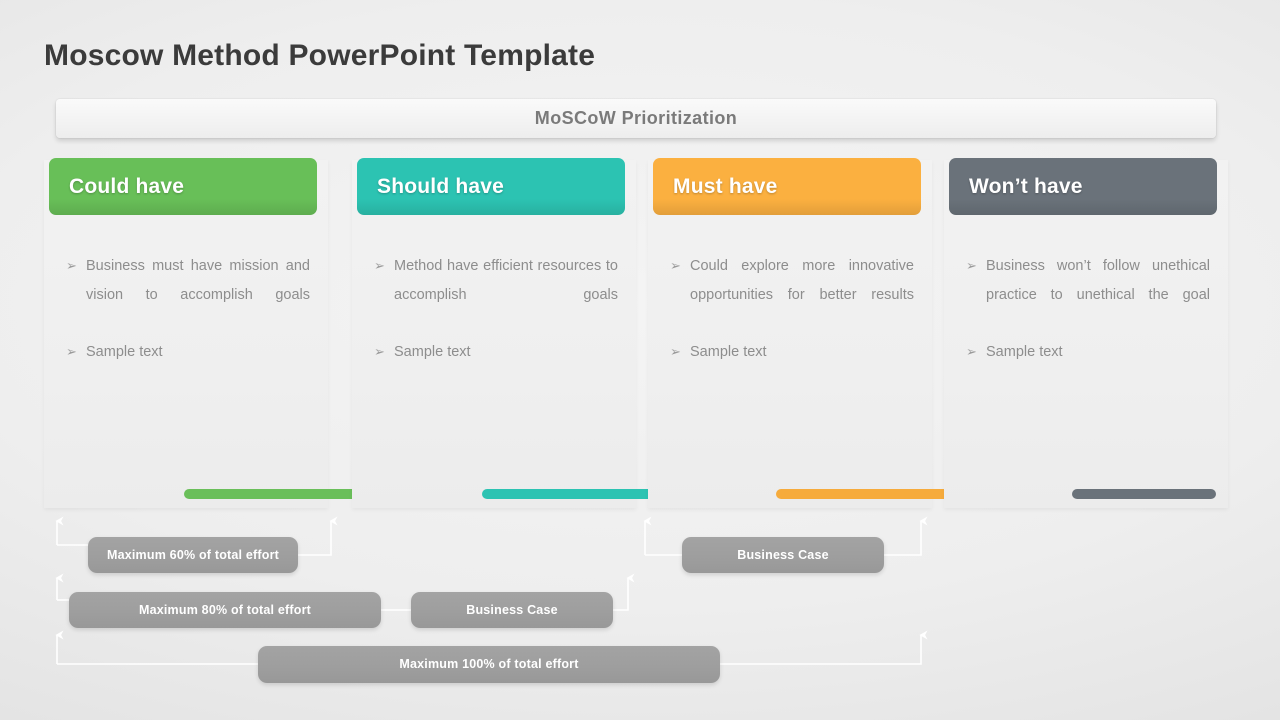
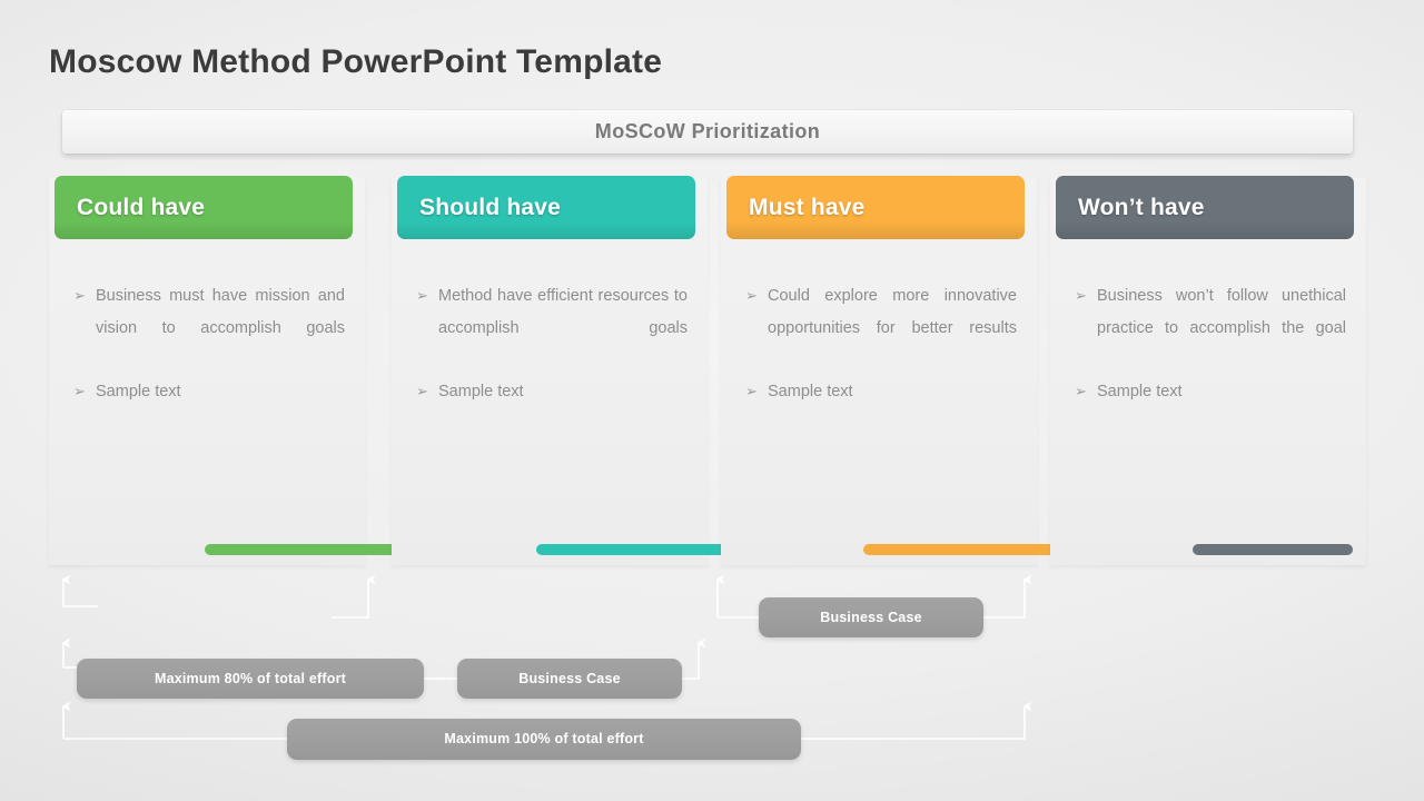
  Moscow Method PowerPoint Template
  MoSCoW Prioritization
  Could have
  ➢
  Business must have mission and vision to accomplish goals
  ➢
  Sample text
  Should have
  ➢
  Method have efficient resources to accomplish goals
  ➢
  Sample text
  Must have
  ➢
  Could explore more innovative opportunities for better results
  ➢
  Sample text
  Won’t have
  ➢
- Business won’t follow unethical practice to unethical the goal
+ Business won’t follow unethical practice to accomplish the goal
  ➢
  Sample text
- Maximum 60% of total effort
  Maximum 80% of total effort
  Business Case
  Business Case
  Maximum 100% of total effort
